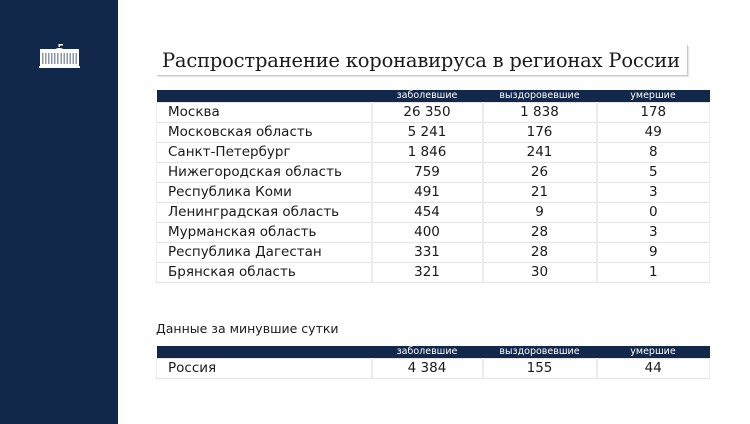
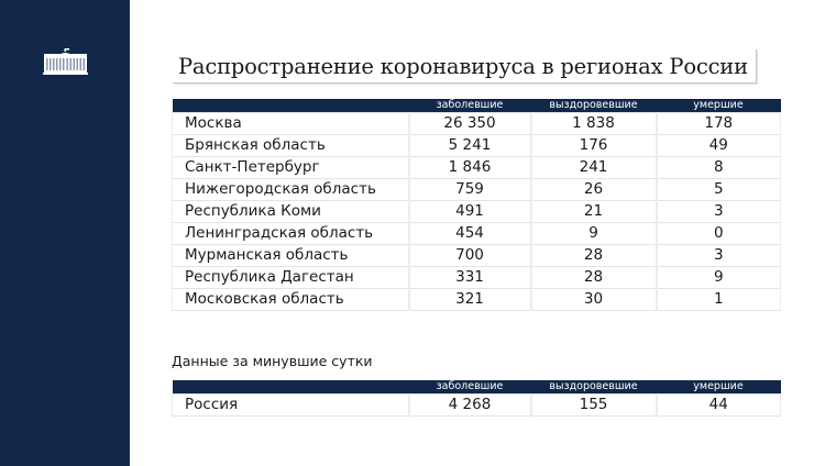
  Распространение коронавируса в регионах России
  	заболевшие	выздоровевшие	умершие
  Москва	26 350	1 838	178
- Московская область	5 241	176	49
+ Брянская область	5 241	176	49
  Санкт-Петербург	1 846	241	8
  Нижегородская область	759	26	5
  Республика Коми	491	21	3
  Ленинградская область	454	9	0
- Мурманская область	400	28	3
+ Мурманская область	700	28	3
  Республика Дагестан	331	28	9
- Брянская область	321	30	1
+ Московская область	321	30	1
  Данные за минувшие сутки
  	заболевшие	выздоровевшие	умершие
- Россия	4 384	155	44
+ Россия	4 268	155	44
